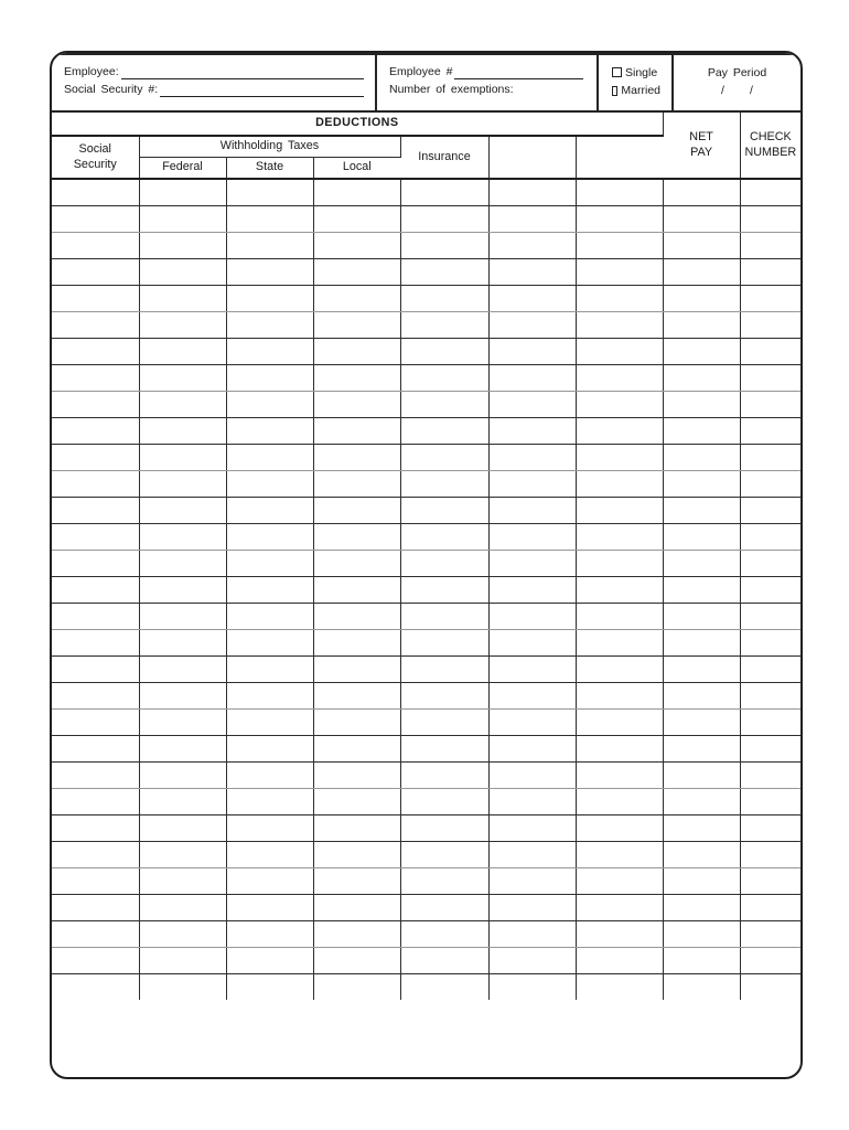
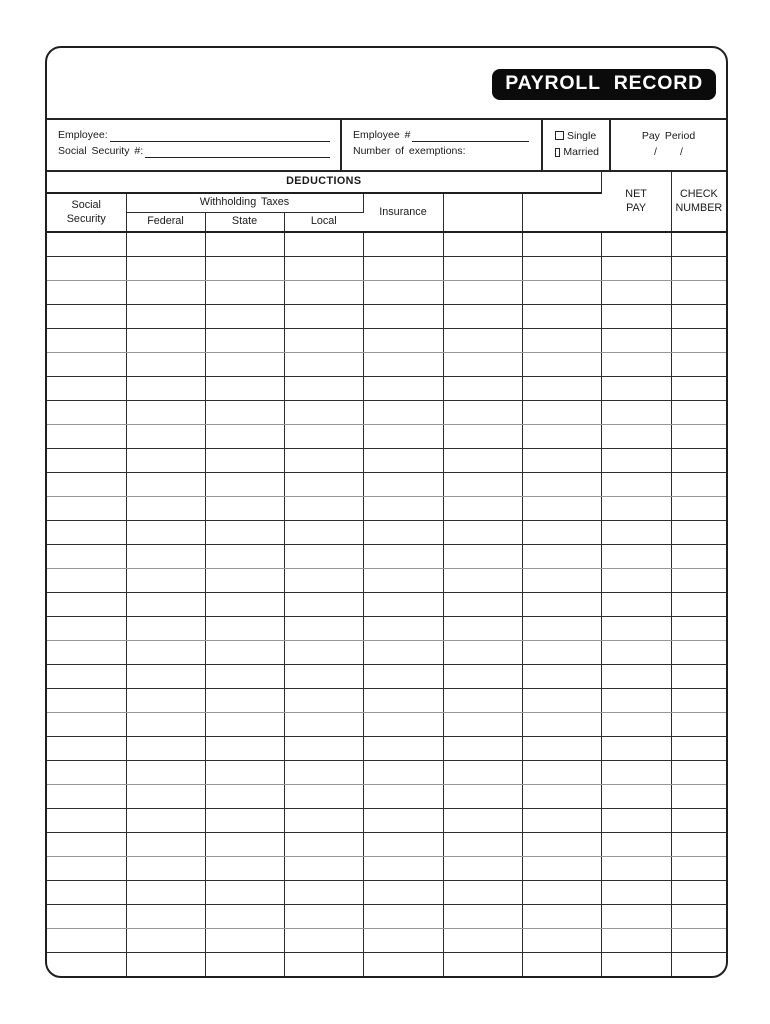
+ PAYROLL RECORD
  Employee:
  Social Security #:
  Employee #
  Number of exemptions:
  Single
  Married
  Pay Period
  /
  /
  DEDUCTIONS	NET PAY	CHECK NUMBER
  Social Security	Withholding Taxes	Insurance
  Federal	State	Local
